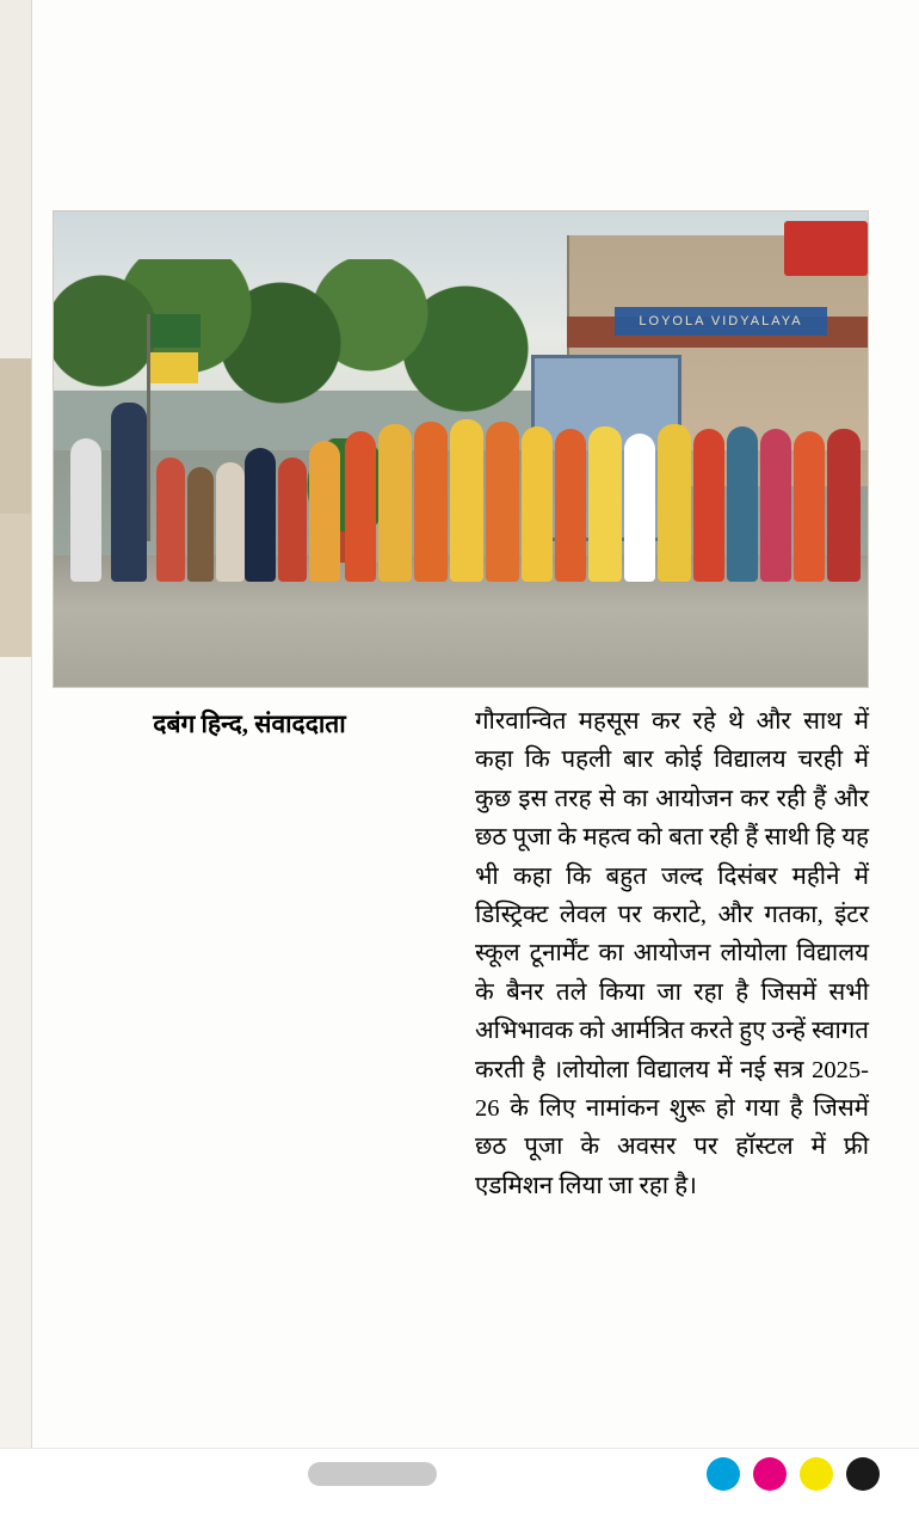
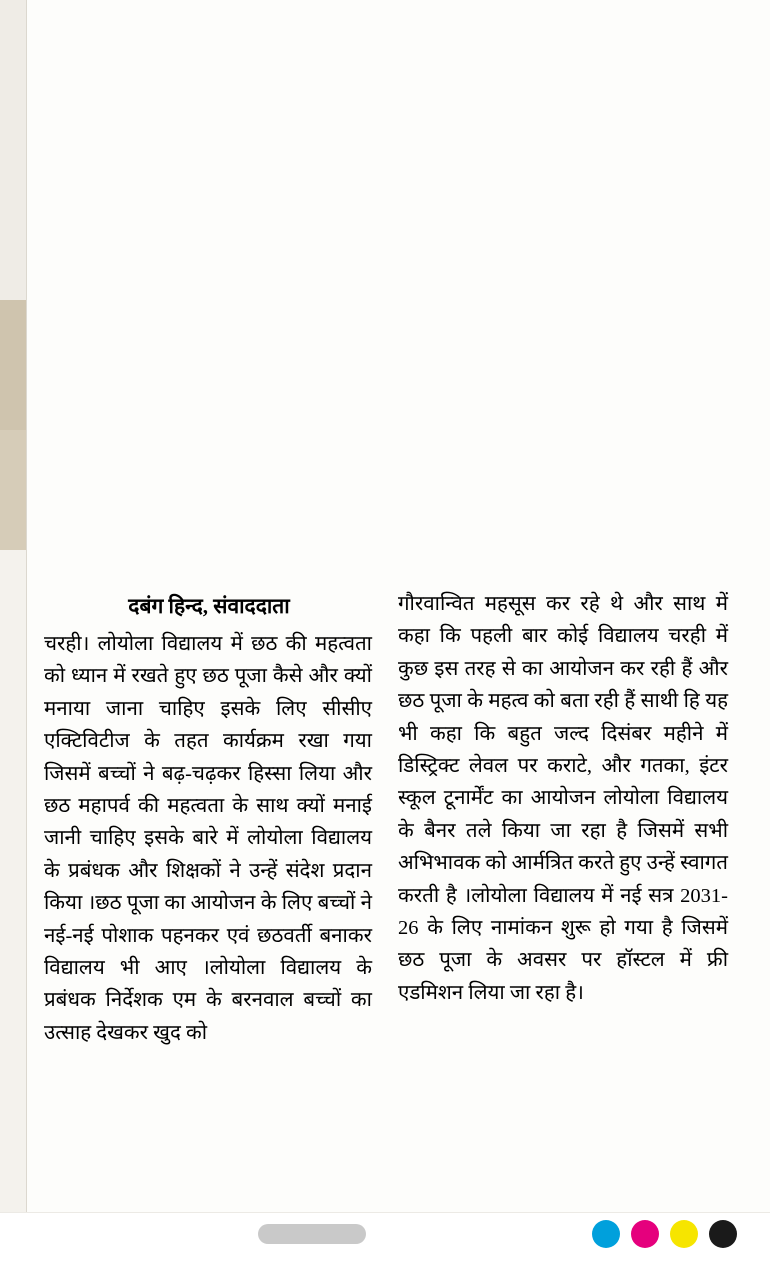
- LOYOLA VIDYALAYA
  दबंग हिन्द, संवाददाता
+ चरही। लोयोला विद्यालय में छठ की महत्वता को ध्यान में रखते हुए छठ पूजा कैसे और क्यों मनाया जाना चाहिए इसके लिए सीसीए एक्टिविटीज के तहत कार्यक्रम रखा गया जिसमें बच्चों ने बढ़-चढ़कर हिस्सा लिया और छठ महापर्व की महत्वता के साथ क्यों मनाई जानी चाहिए इसके बारे में लोयोला विद्यालय के प्रबंधक और शिक्षकों ने उन्हें संदेश प्रदान किया ।छठ पूजा का आयोजन के लिए बच्चों ने नई-नई पोशाक पहनकर एवं छठवर्ती बनाकर विद्यालय भी आए ।लोयोला विद्यालय के प्रबंधक निर्देशक एम के बरनवाल बच्चों का उत्साह देखकर खुद को
- गौरवान्वित महसूस कर रहे थे और साथ में कहा कि पहली बार कोई विद्यालय चरही में कुछ इस तरह से का आयोजन कर रही हैं और छठ पूजा के महत्व को बता रही हैं साथी हि यह भी कहा कि बहुत जल्द दिसंबर महीने में डिस्ट्रिक्ट लेवल पर कराटे, और गतका, इंटर स्कूल टूनार्मेंट का आयोजन लोयोला विद्यालय के बैनर तले किया जा रहा है जिसमें सभी अभिभावक को आर्मत्रित करते हुए उन्हें स्वागत करती है ।लोयोला विद्यालय में नई सत्र 2025- 26 के लिए नामांकन शुरू हो गया है जिसमें छठ पूजा के अवसर पर हॉस्टल में फ्री एडमिशन लिया जा रहा है।
+ गौरवान्वित महसूस कर रहे थे और साथ में कहा कि पहली बार कोई विद्यालय चरही में कुछ इस तरह से का आयोजन कर रही हैं और छठ पूजा के महत्व को बता रही हैं साथी हि यह भी कहा कि बहुत जल्द दिसंबर महीने में डिस्ट्रिक्ट लेवल पर कराटे, और गतका, इंटर स्कूल टूनार्मेंट का आयोजन लोयोला विद्यालय के बैनर तले किया जा रहा है जिसमें सभी अभिभावक को आर्मत्रित करते हुए उन्हें स्वागत करती है ।लोयोला विद्यालय में नई सत्र 2031- 26 के लिए नामांकन शुरू हो गया है जिसमें छठ पूजा के अवसर पर हॉस्टल में फ्री एडमिशन लिया जा रहा है।
